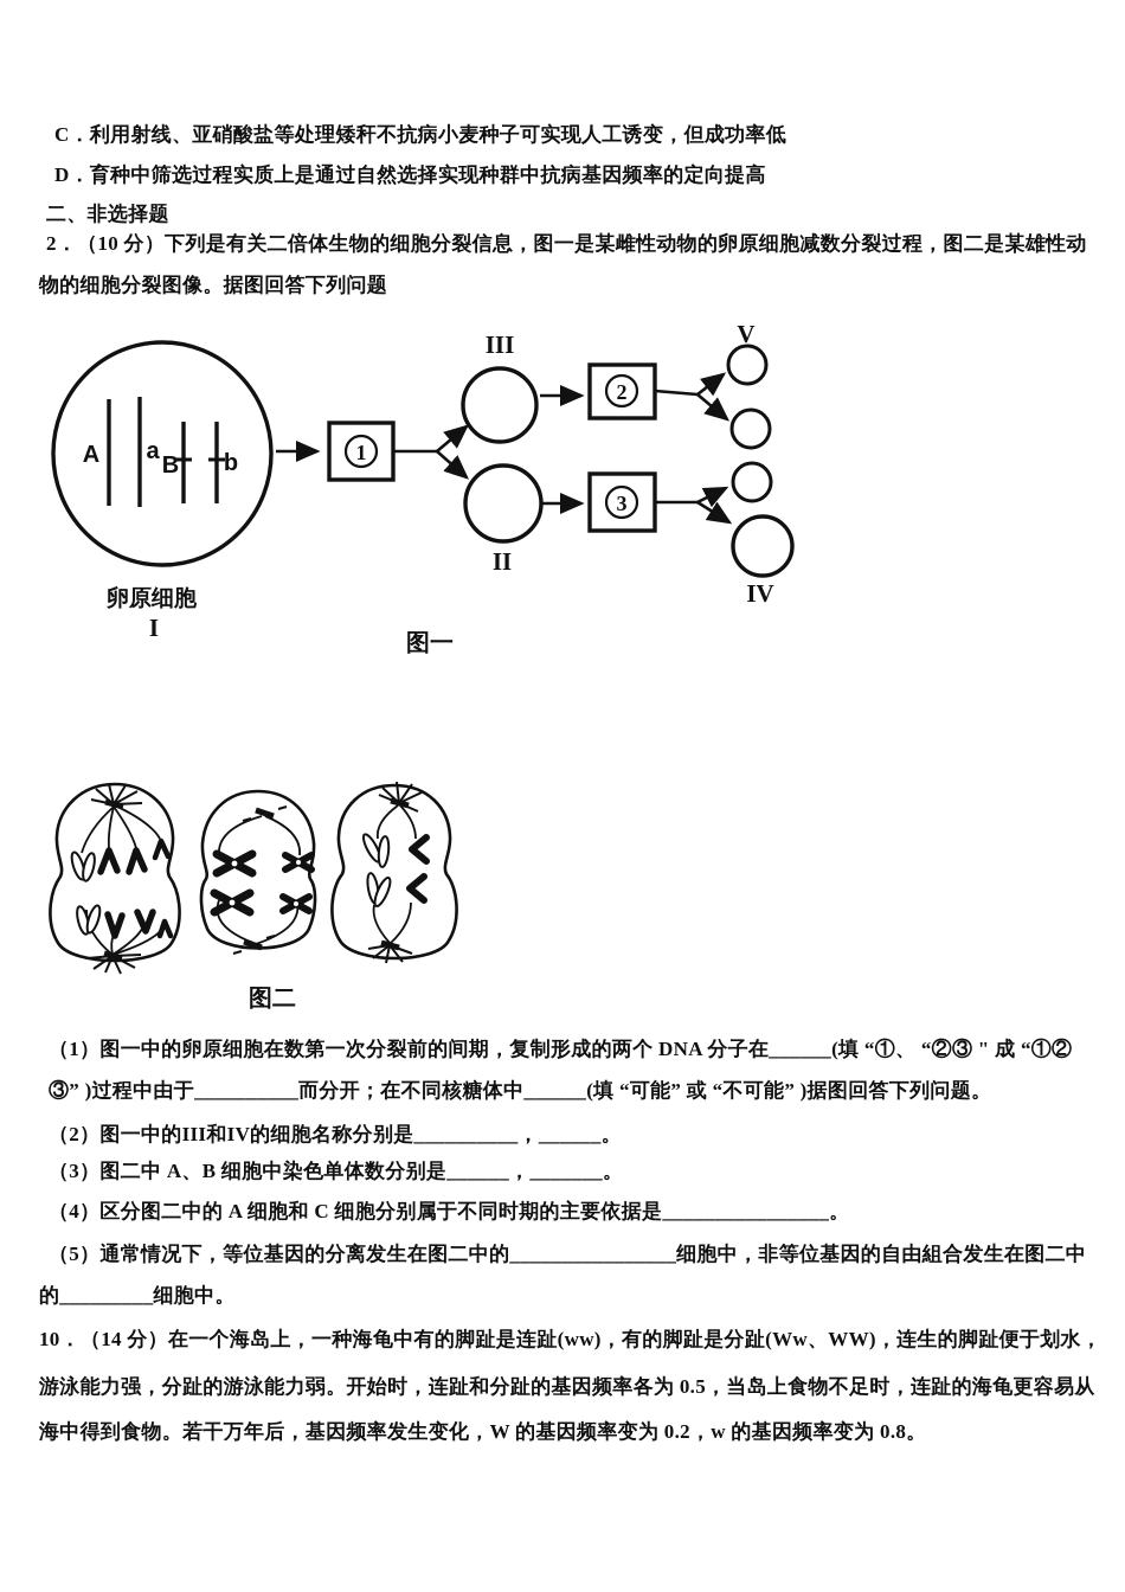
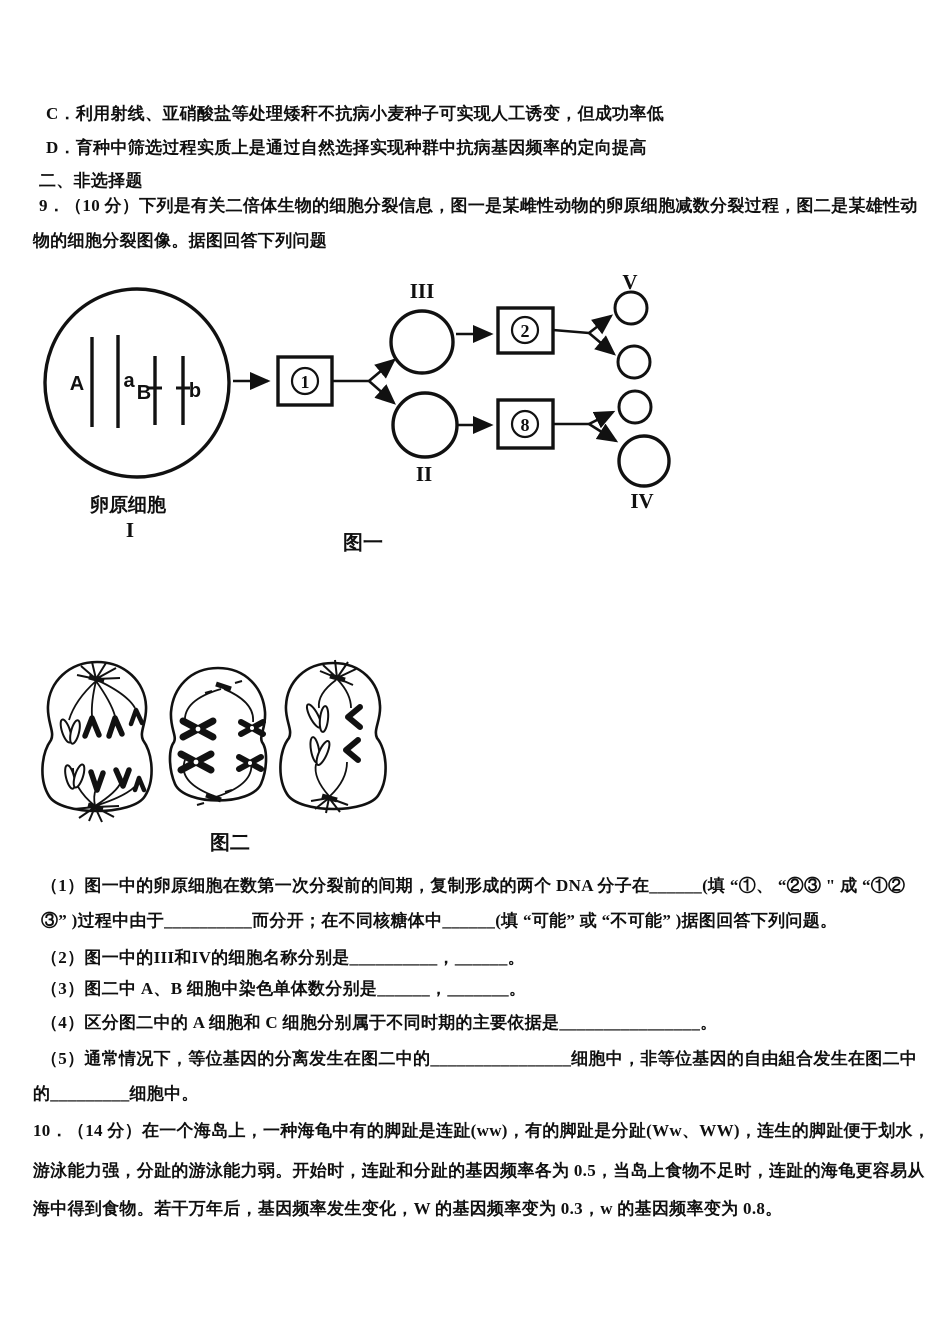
  C．利用射线、亚硝酸盐等处理矮秆不抗病小麦种子可实现人工诱变，但成功率低
  D．育种中筛选过程实质上是通过自然选择实现种群中抗病基因频率的定向提高
  二、非选择题
- 2．（10 分）下列是有关二倍体生物的细胞分裂信息，图一是某雌性动物的卵原细胞减数分裂过程，图二是某雄性动
+ 9．（10 分）下列是有关二倍体生物的细胞分裂信息，图一是某雌性动物的卵原细胞减数分裂过程，图二是某雄性动
  物的细胞分裂图像。据图回答下列问题
  （1）图一中的卵原细胞在数第一次分裂前的间期，复制形成的两个 DNA 分子在______(填 “①、 “②③ " 成 “①②
  ③” )过程中由于__________而分开；在不同核糖体中______(填 “可能” 或 “不可能” )据图回答下列问题。
  （2）图一中的III和IV的细胞名称分别是__________，______。
  （3）图二中 A、B 细胞中染色单体数分别是______，_______。
  （4）区分图二中的 A 细胞和 C 细胞分别属于不同时期的主要依据是________________。
  （5）通常情况下，等位基因的分离发生在图二中的________________细胞中，非等位基因的自由組合发生在图二中
  的_________细胞中。
  10．（14 分）在一个海岛上，一种海龟中有的脚趾是连趾(ww)，有的脚趾是分趾(Ww、WW)，连生的脚趾便于划水，
  游泳能力强，分趾的游泳能力弱。开始时，连趾和分趾的基因频率各为 0.5，当岛上食物不足时，连趾的海龟更容易从
- 海中得到食物。若干万年后，基因频率发生变化，W 的基因频率变为 0.2，w 的基因频率变为 0.8。
+ 海中得到食物。若干万年后，基因频率发生变化，W 的基因频率变为 0.3，w 的基因频率变为 0.8。
  A
  a
  B
  b
  卵原细胞
  I
  1
  III
  II
  2
  V
- 3
+ 8
  IV
  图一
  图二
